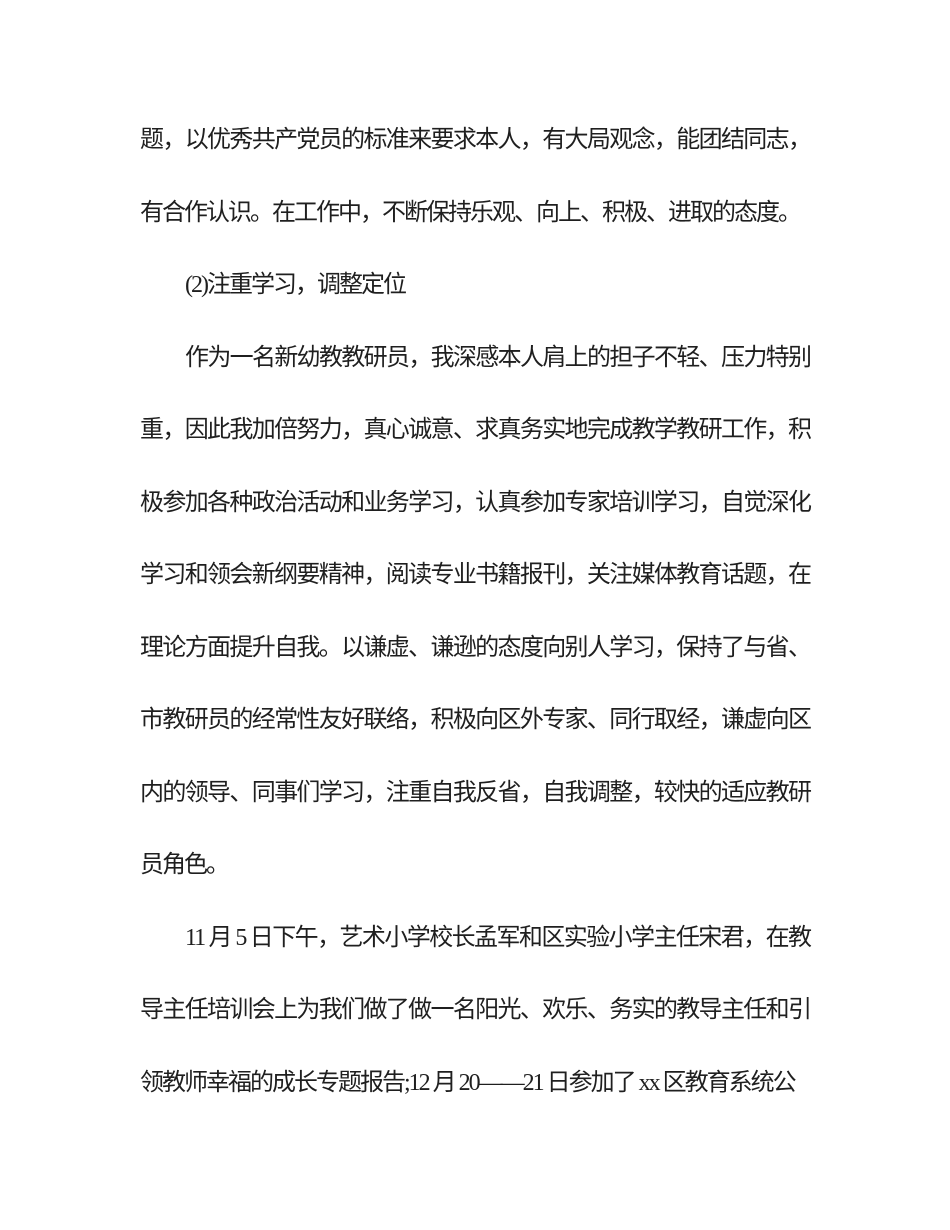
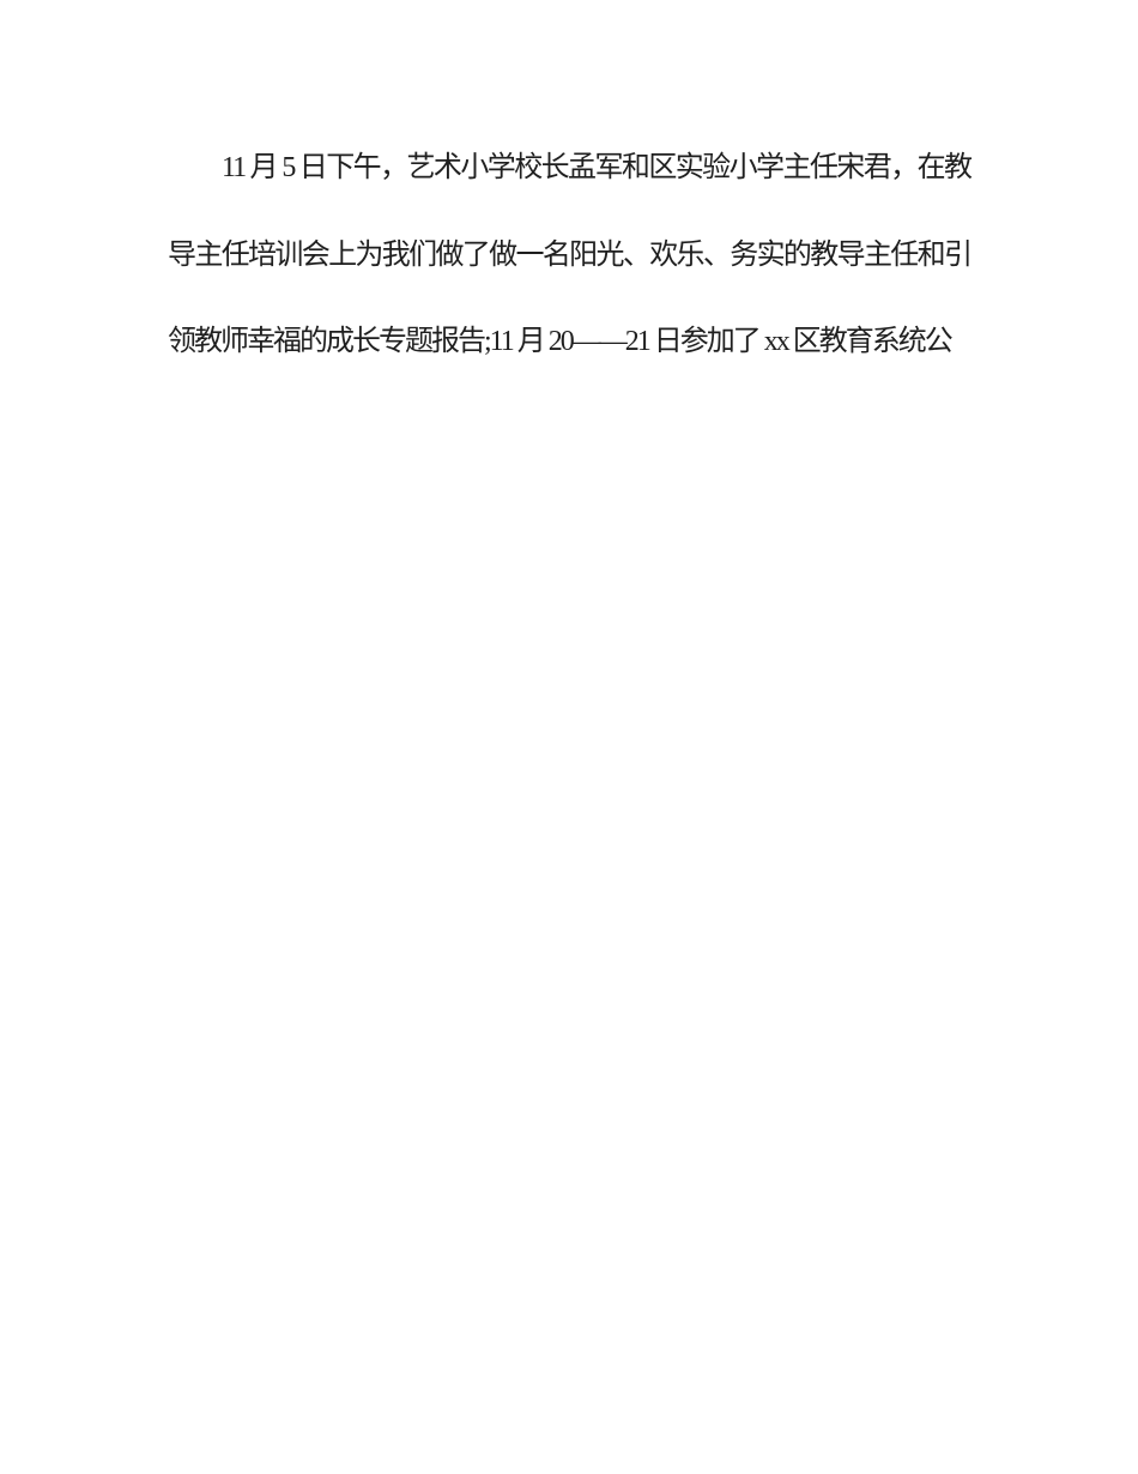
- 题，以优秀共产党员的标准来要求本人，有大局观念，能团结同志，有合作认识。在工作中，不断保持乐观、向上、积极、进取的态度。
- (2)注重学习，调整定位
- 作为一名新幼教教研员，我深感本人肩上的担子不轻、压力特别重，因此我加倍努力，真心诚意、求真务实地完成教学教研工作，积极参加各种政治活动和业务学习，认真参加专家培训学习，自觉深化学习和领会新纲要精神，阅读专业书籍报刊，关注媒体教育话题，在理论方面提升自我。以谦虚、谦逊的态度向别人学习，保持了与省、市教研员的经常性友好联络，积极向区外专家、同行取经，谦虚向区内的领导、同事们学习，注重自我反省，自我调整，较快的适应教研员角色。
- 11 月 5 日下午，艺术小学校长孟军和区实验小学主任宋君，在教导主任培训会上为我们做了做一名阳光、欢乐、务实的教导主任和引领教师幸福的成长专题报告;12 月 20——21 日参加了 xx 区教育系统公
+ 11 月 5 日下午，艺术小学校长孟军和区实验小学主任宋君，在教导主任培训会上为我们做了做一名阳光、欢乐、务实的教导主任和引领教师幸福的成长专题报告;11 月 20——21 日参加了 xx 区教育系统公
